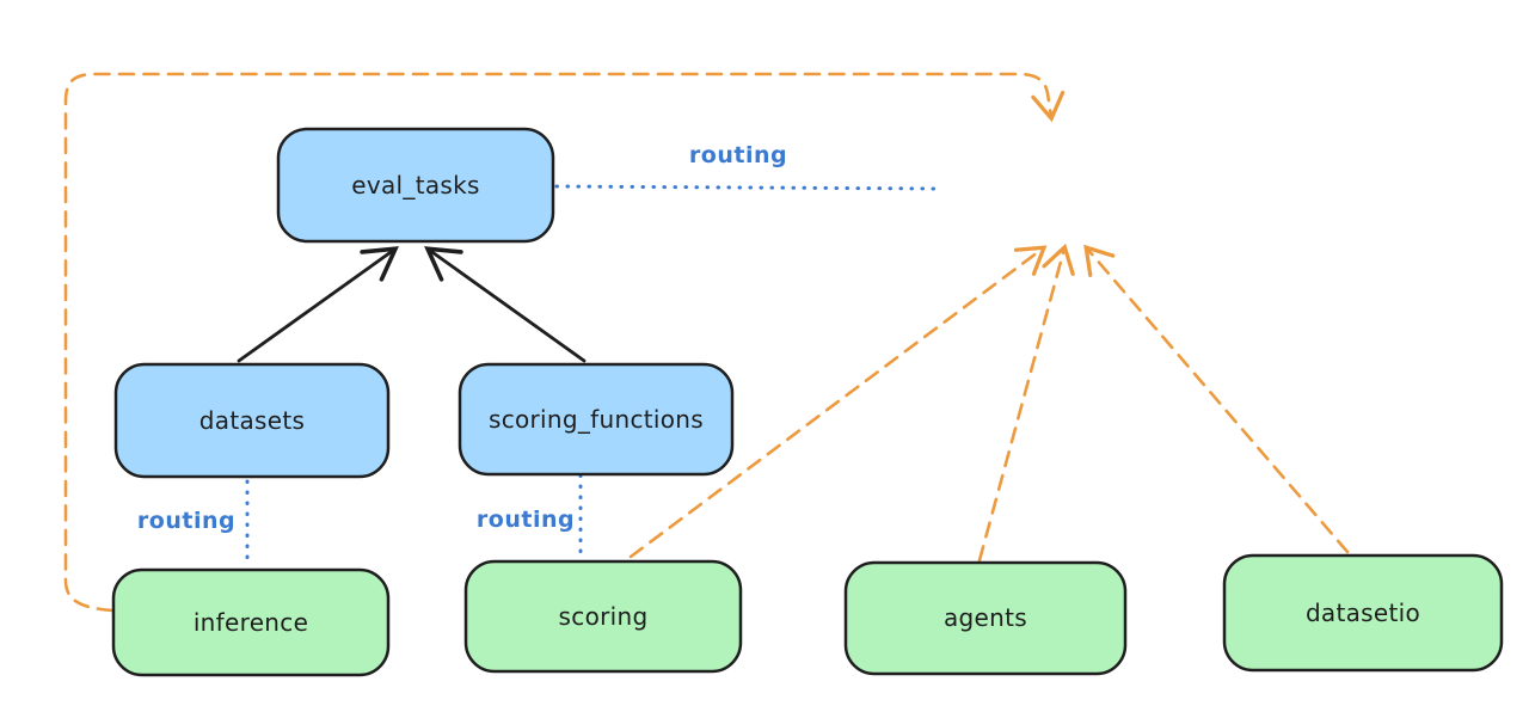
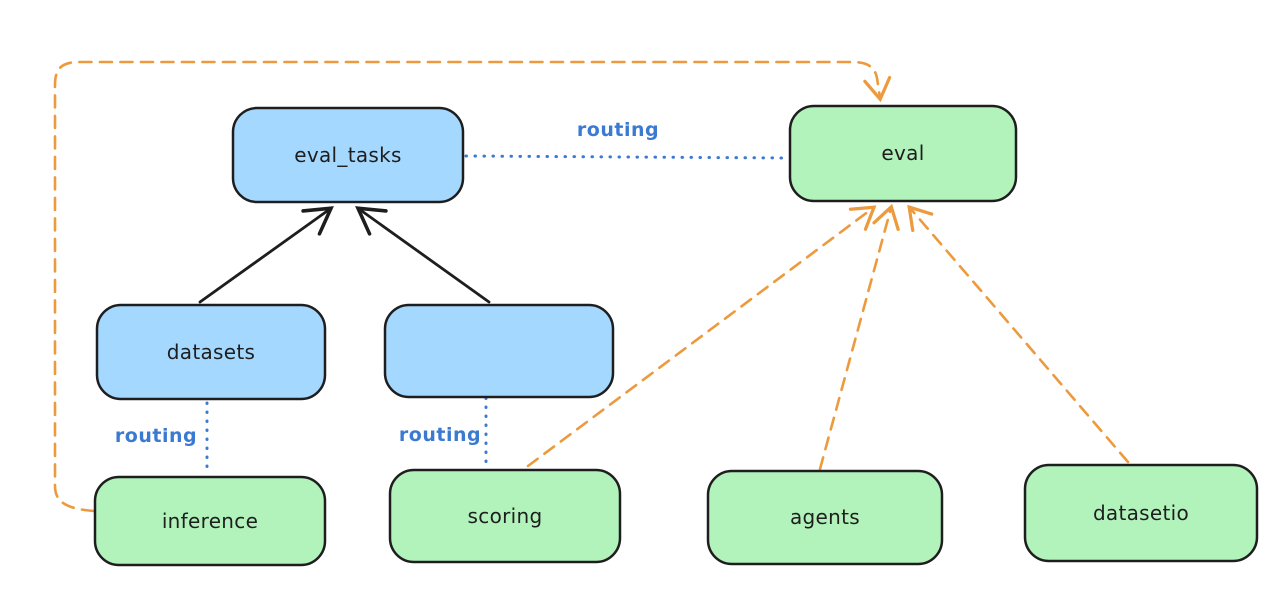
  routing
  routing
  routing
  eval_tasks
+ eval
  datasets
- scoring_functions
  inference
  scoring
  agents
  datasetio
